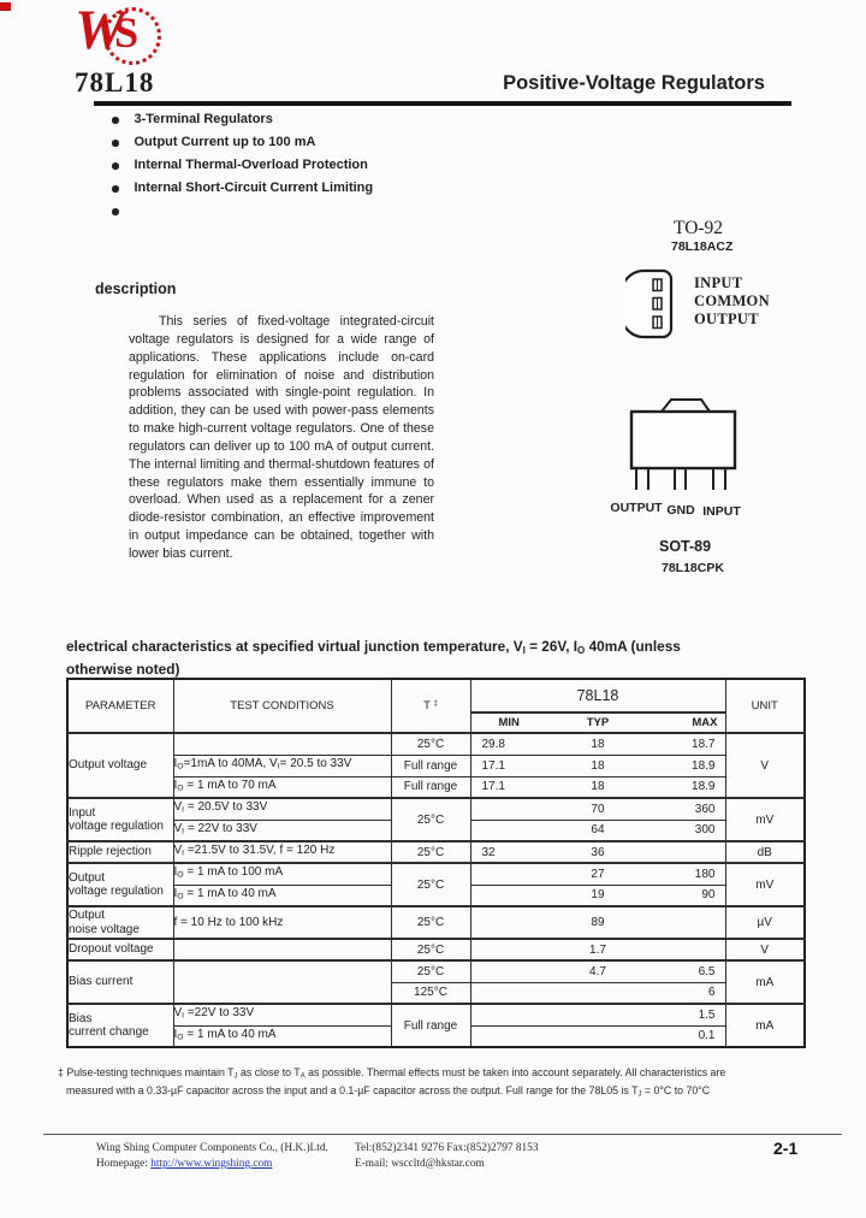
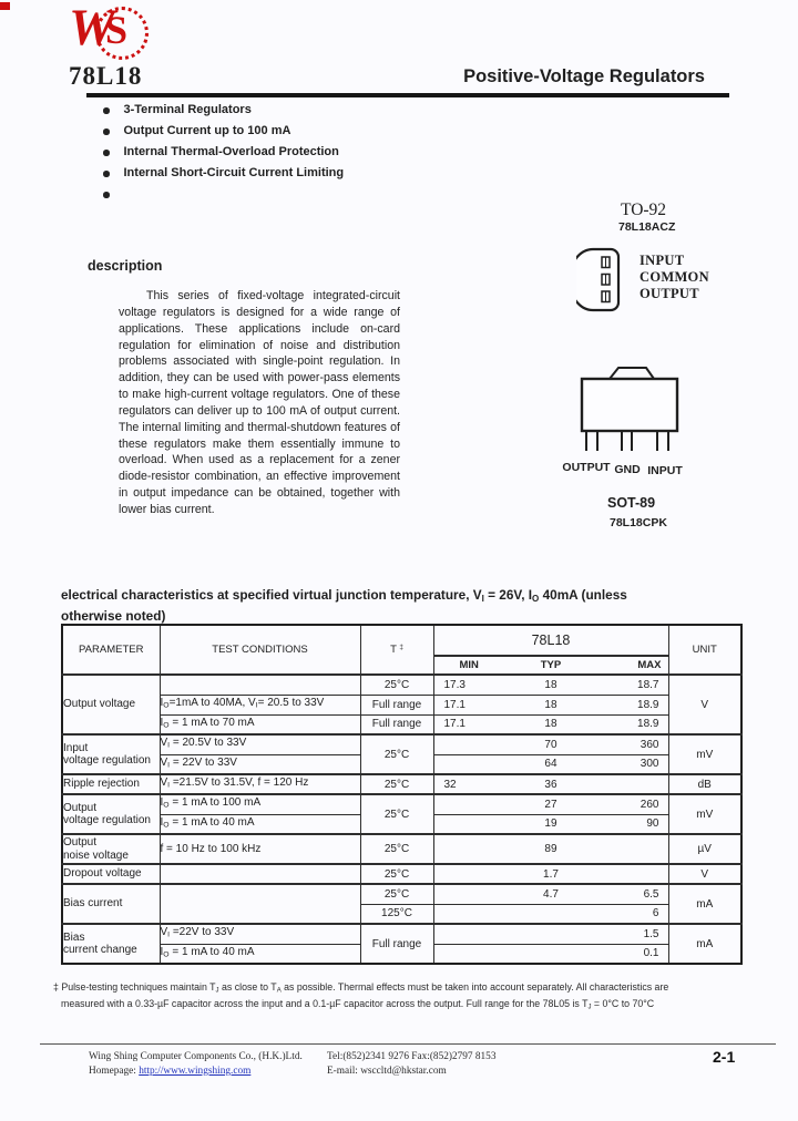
  W
  S
  78L18
  Positive-Voltage Regulators
  3-Terminal Regulators
  Output Current up to 100 mA
  Internal Thermal-Overload Protection
  Internal Short-Circuit Current Limiting
  TO-92
  78L18ACZ
  INPUT
  COMMON
  OUTPUT
  OUTPUT
  GND
  INPUT
  SOT-89
  78L18CPK
  description
  This series of fixed-voltage integrated-circuit voltage regulators is designed for a wide range of applications. These applications include on-card regulation for elimination of noise and distribution problems associated with single-point regulation. In addition, they can be used with power-pass elements to make high-current voltage regulators. One of these regulators can deliver up to 100 mA of output current. The internal limiting and thermal-shutdown features of these regulators make them essentially immune to overload. When used as a replacement for a zener diode-resistor combination, an effective improvement in output impedance can be obtained, together with lower bias current.
  electrical characteristics at specified virtual junction temperature, VI = 26V, IO 40mA (unless
  otherwise noted)
  PARAMETER	TEST CONDITIONS	T	78L18	UNIT
  MIN TYP MAX
- Output voltage		25°C	29.8 18 18.7	V
+ Output voltage		25°C	17.3 18 18.7	V
  I =1mA to 40MA, V = 20.5 to 33V	Full range	17.1 18 18.9
  I = 1 mA to 70 mA	Full range	17.1 18 18.9
  Inputvoltage regulation	V = 20.5V to 33V	25°C	70 360	mV
  V = 22V to 33V	64 300
  Ripple rejection	V =21.5V to 31.5V, f = 120 Hz	25°C	32 36	dB
- Outputvoltage regulation	I = 1 mA to 100 mA	25°C	27 180	mV
+ Outputvoltage regulation	I = 1 mA to 100 mA	25°C	27 260	mV
  I = 1 mA to 40 mA	19 90
  Outputnoise voltage	f = 10 Hz to 100 kHz	25°C	89	µV
  Dropout voltage		25°C	1.7	V
  Bias current		25°C	4.7 6.5	mA
  125°C	6
  Biascurrent change	V =22V to 33V	Full range	1.5	mA
  I = 1 mA to 40 mA	0.1
  ‡ Pulse-testing techniques maintain T as close to T as possible. Thermal effects must be taken into account separately. All characteristics are
  measured with a 0.33-µF capacitor across the input and a 0.1-µF capacitor across the output. Full range for the 78L05 is T = 0°C to 70°C
  Wing Shing Computer Components Co., (H.K.)Ltd.
  Homepage: http://www.wingshing.com
  Tel:(852)2341 9276 Fax:(852)2797 8153
  E-mail: wsccltd@hkstar.com
  2-1
